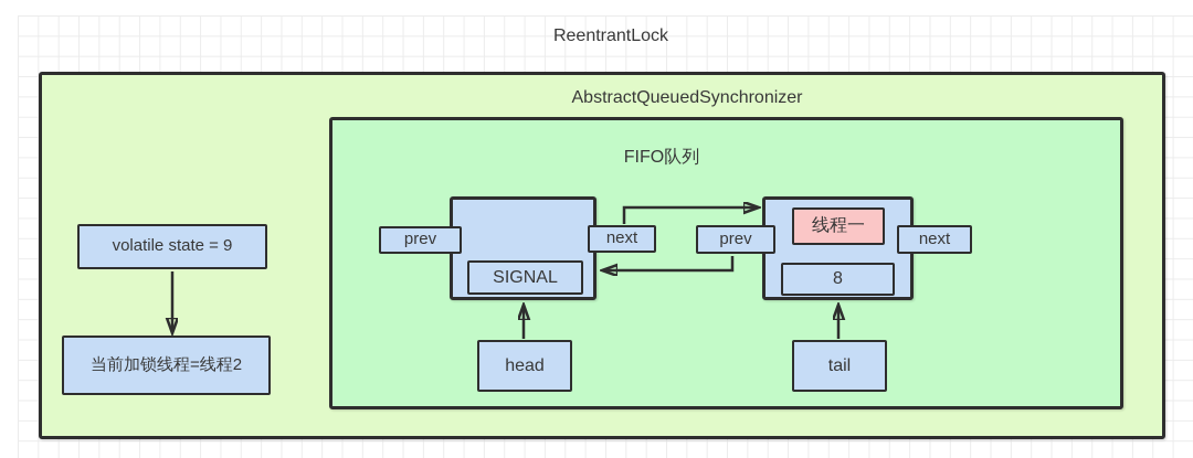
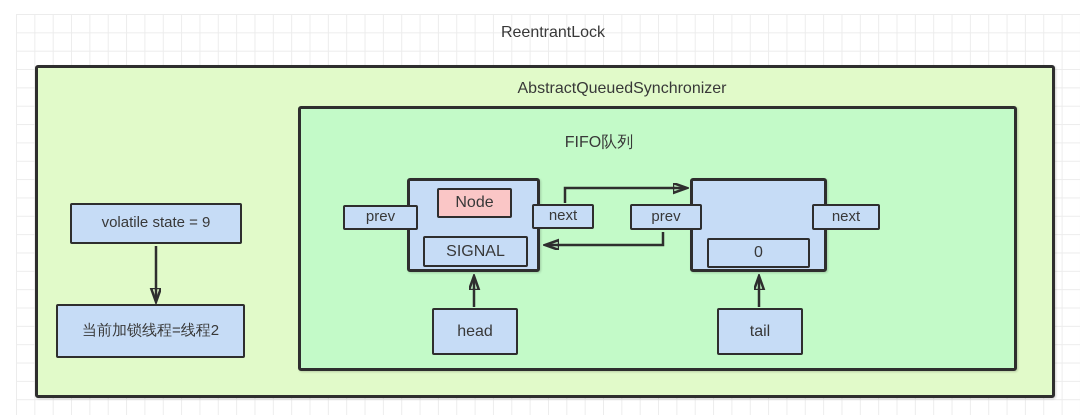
  ReentrantLock
  AbstractQueuedSynchronizer
  FIFO队列
  volatile state = 9
  当前加锁线程=线程2
+ Node
  SIGNAL
  prev
  next
- 线程一
- 8
+ 0
  prev
  next
  head
  tail
